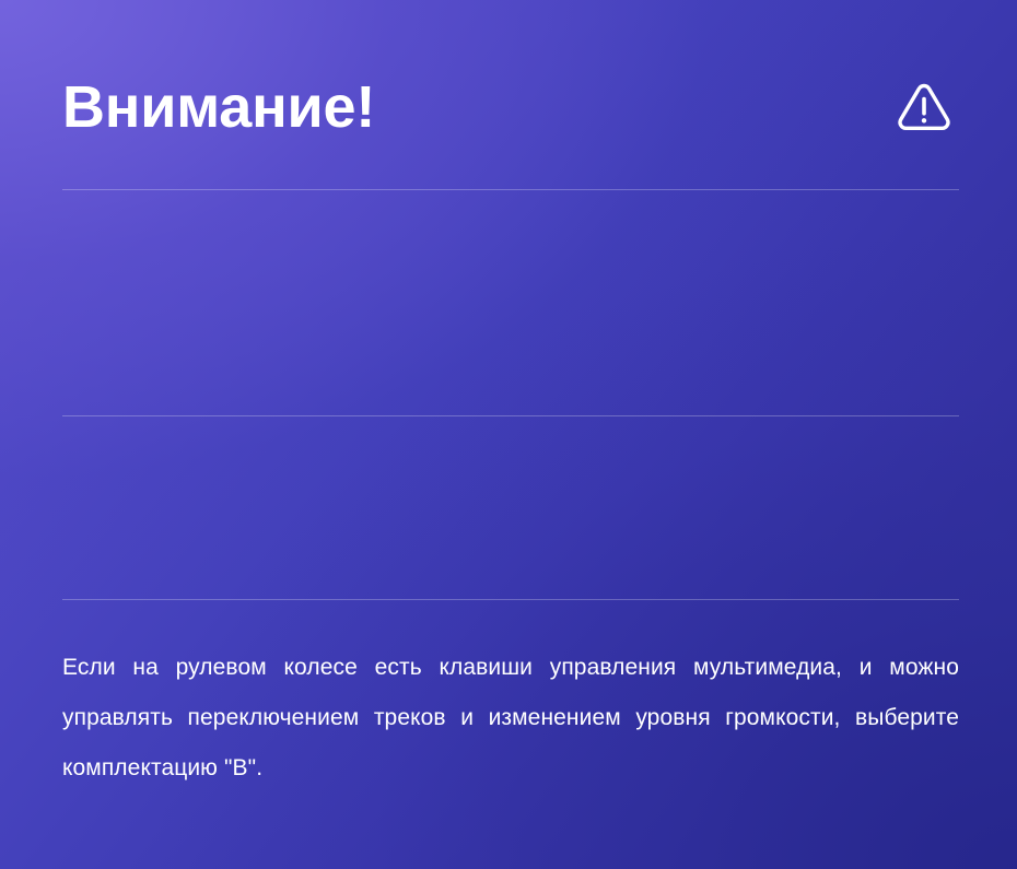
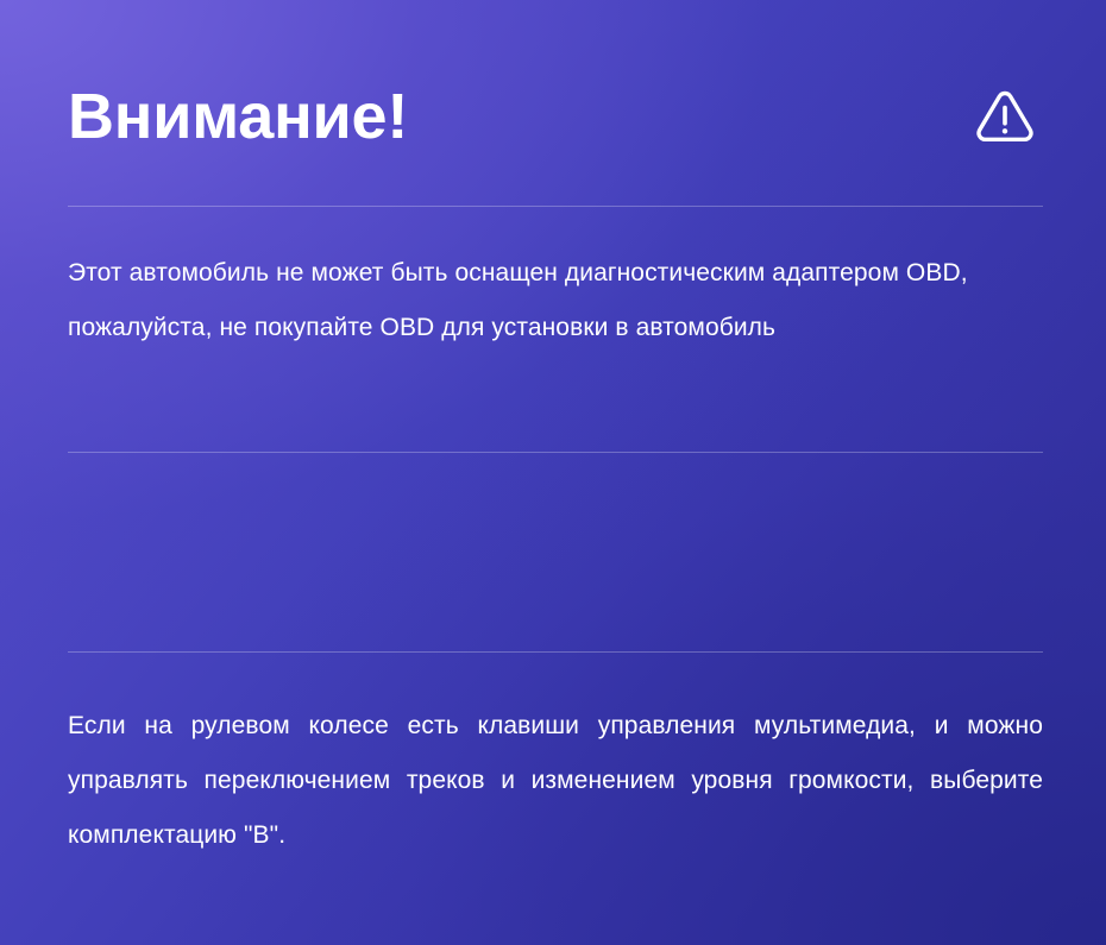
  Внимание!
+ Этот автомобиль не может быть оснащен диагностическим адаптером OBD, пожалуйста, не покупайте OBD для установки в автомобиль
  Если на рулевом колесе есть клавиши управления мультимедиа, и можно управлять переключением треков и изменением уровня громкости, выберите комплектацию "B".
